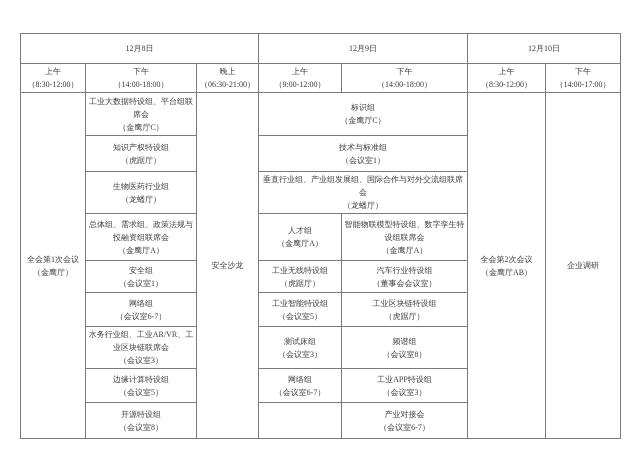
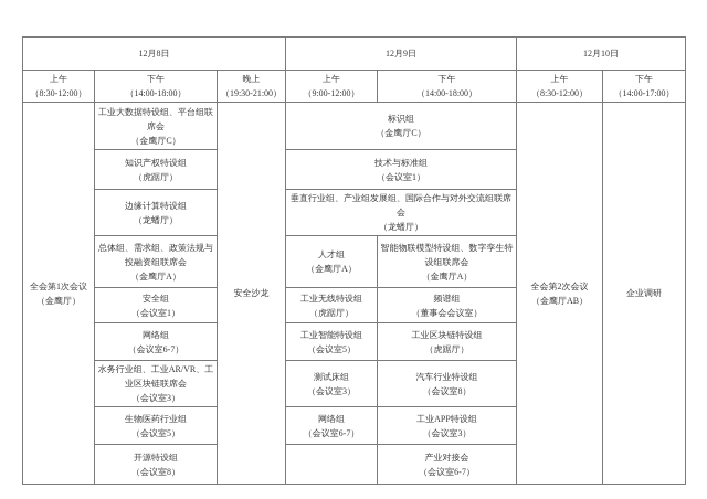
  12月8日	12月9日	12月10日
- 上午 （8:30-12:00）	下午 （14:00-18:00）	晚上 （06:30-21:00）	上午 （9:00-12:00）	下午 （14:00-18:00）	上午 （8:30-12:00）	下午 （14:00-17:00）
+ 上午 （8:30-12:00）	下午 （14:00-18:00）	晚上 （19:30-21:00）	上午 （9:00-12:00）	下午 （14:00-18:00）	上午 （8:30-12:00）	下午 （14:00-17:00）
  全会第1次会议 （金鹰厅）	工业大数据特设组、平台组联席会 （金鹰厅C）	安全沙龙	标识组 （金鹰厅C）	全会第2次会议 （金鹰厅AB）	企业调研
  知识产权特设组 （虎踞厅）	技术与标准组 （会议室1）
- 生物医药行业组 （龙蟠厅）	垂直行业组、产业组发展组、国际合作与对外交流组联席会 （龙蟠厅）
+ 边缘计算特设组 （龙蟠厅）	垂直行业组、产业组发展组、国际合作与对外交流组联席会 （龙蟠厅）
  总体组、需求组、政策法规与投融资组联席会 （金鹰厅A）	人才组 （金鹰厅A）	智能物联模型特设组、数字孪生特设组联席会 （金鹰厅A）
- 安全组 （会议室1）	工业无线特设组 （虎踞厅）	汽车行业特设组 （董事会会议室）
+ 安全组 （会议室1）	工业无线特设组 （虎踞厅）	频谱组 （董事会会议室）
  网络组 （会议室6-7）	工业智能特设组 （会议室5）	工业区块链特设组 （虎踞厅）
- 水务行业组、工业AR/VR、工业区块链联席会 （会议室3）	测试床组 （会议室3）	频谱组 （会议室8）
+ 水务行业组、工业AR/VR、工业区块链联席会 （会议室3）	测试床组 （会议室3）	汽车行业特设组 （会议室8）
- 边缘计算特设组 （会议室5）	网络组 （会议室6-7）	工业APP特设组 （会议室3）
+ 生物医药行业组 （会议室5）	网络组 （会议室6-7）	工业APP特设组 （会议室3）
  开源特设组 （会议室8）		产业对接会 （会议室6-7）
